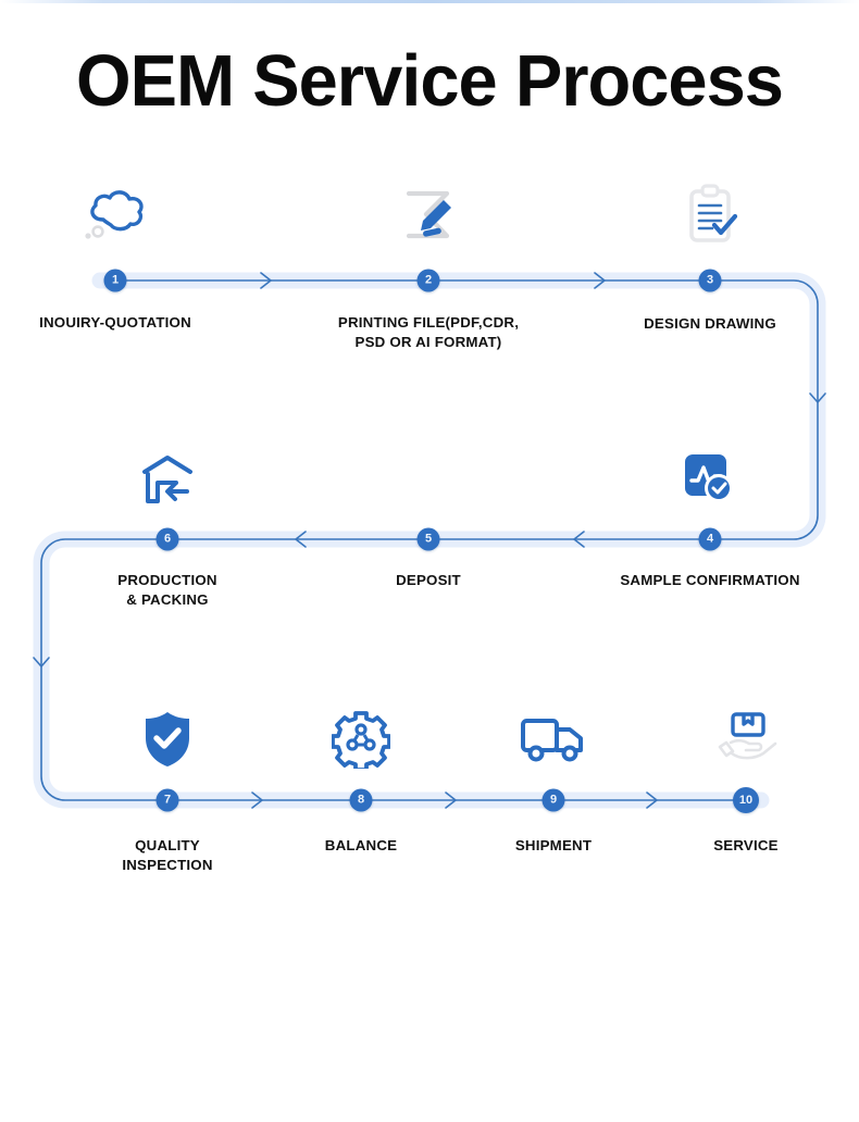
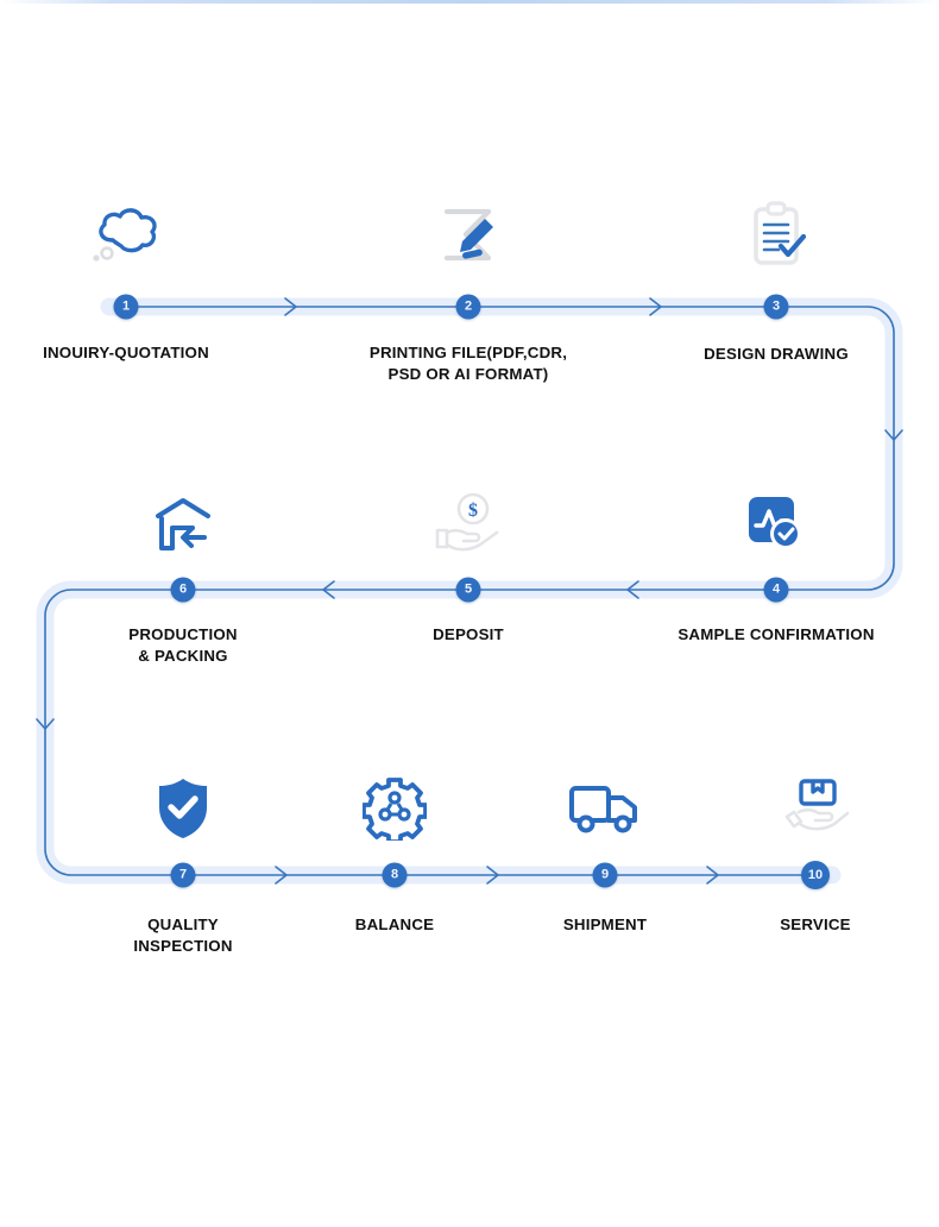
- OEM Service Process
  1
  INOUIRY-QUOTATION
  2
  PRINTING FILE(PDF,CDR,
  PSD OR AI FORMAT)
  3
  DESIGN DRAWING
  4
  SAMPLE CONFIRMATION
+ $
  5
  DEPOSIT
  6
  PRODUCTION
  & PACKING
  7
  QUALITY
  INSPECTION
  8
  BALANCE
  9
  SHIPMENT
  10
  SERVICE
